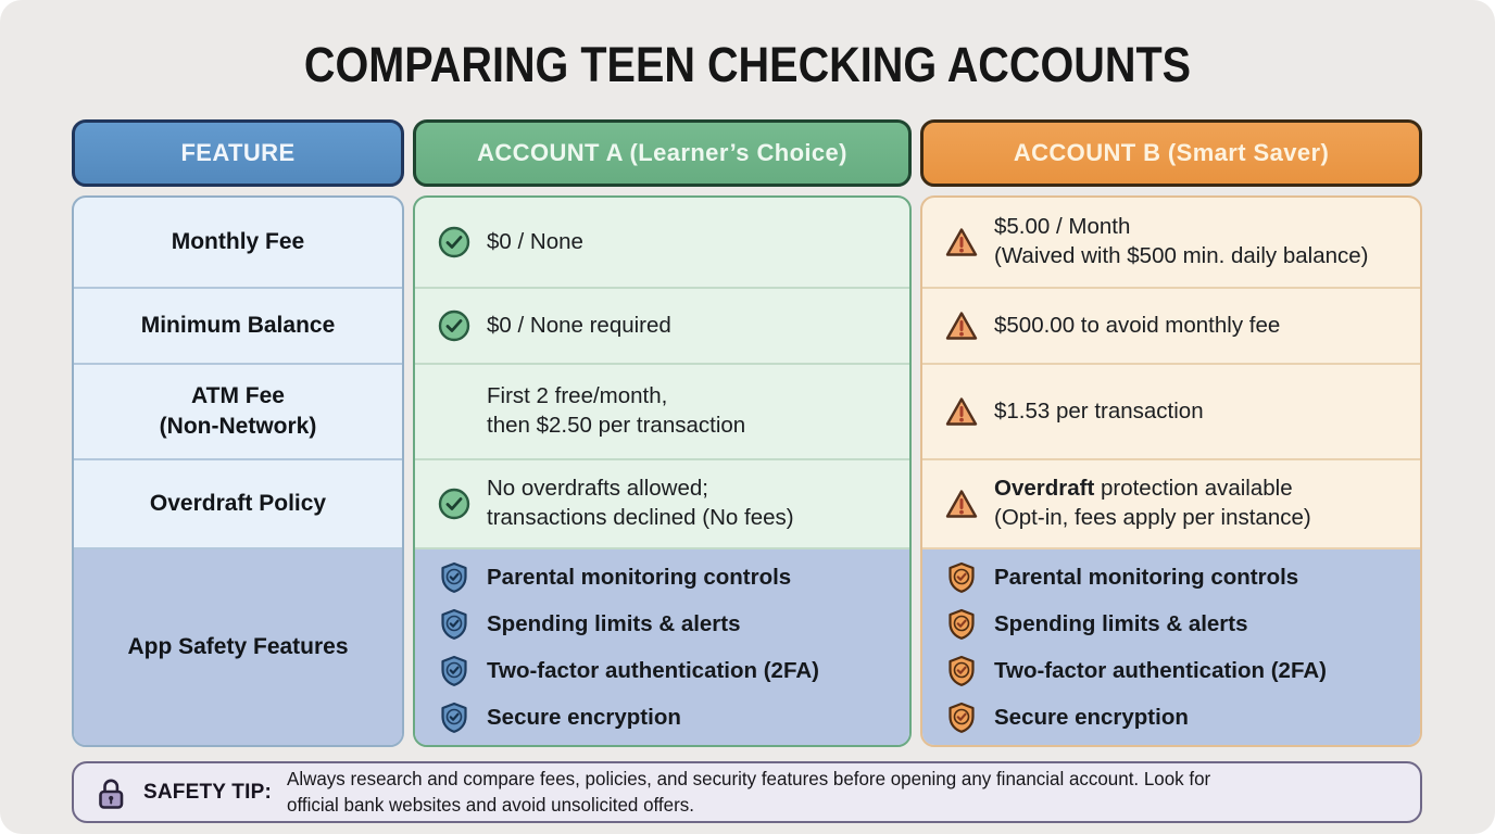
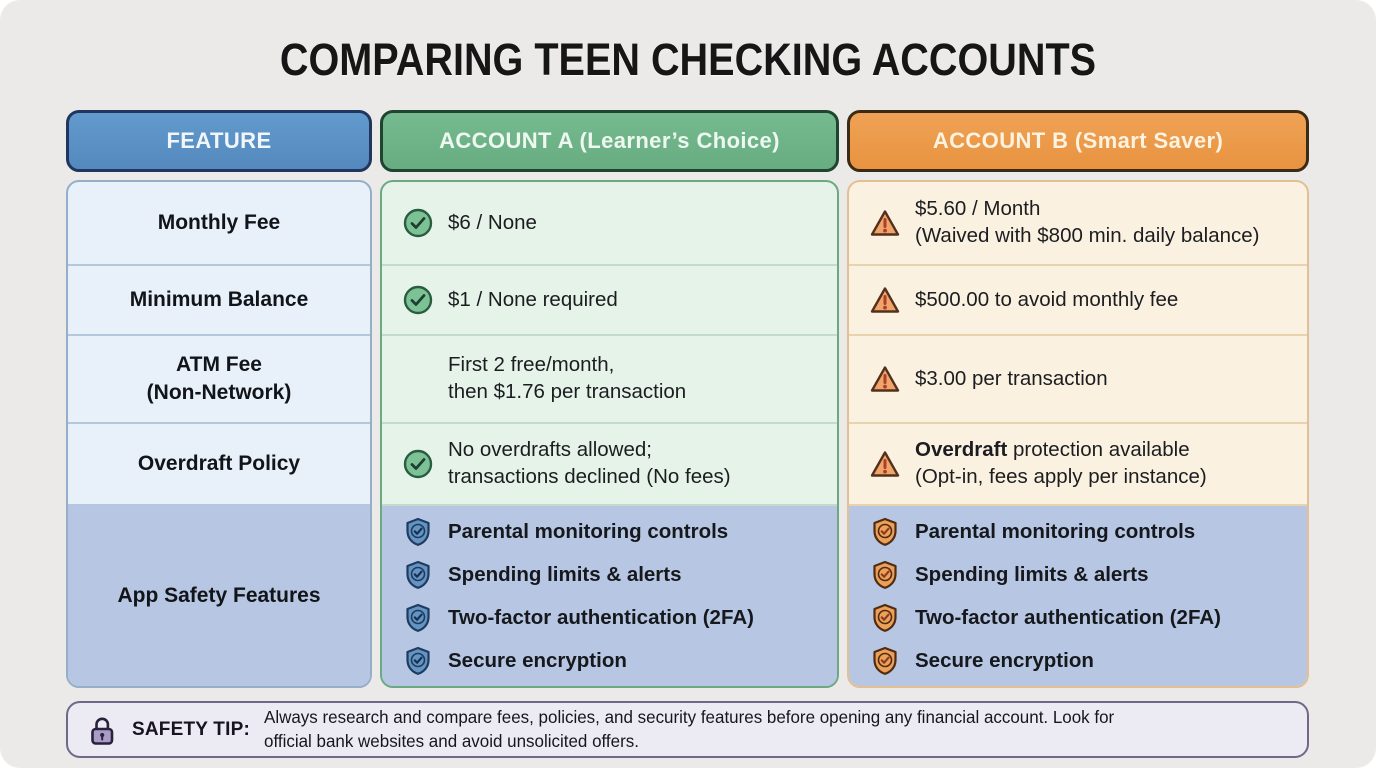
  COMPARING TEEN CHECKING ACCOUNTS
  FEATURE
  Monthly Fee
  Minimum Balance
  ATM Fee
  (Non-Network)
  Overdraft Policy
  App Safety Features
  ACCOUNT A (Learner’s Choice)
- $0 / None
+ $6 / None
- $0 / None required
+ $1 / None required
  First 2 free/month,
- then $2.50 per transaction
+ then $1.76 per transaction
  No overdrafts allowed;
  transactions declined (No fees)
  Parental monitoring controls
  Spending limits & alerts
  Two-factor authentication (2FA)
  Secure encryption
  ACCOUNT B (Smart Saver)
- $5.00 / Month
+ $5.60 / Month
- (Waived with $500 min. daily balance)
+ (Waived with $800 min. daily balance)
  $500.00 to avoid monthly fee
- $1.53 per transaction
+ $3.00 per transaction
  Overdraft protection available
  (Opt-in, fees apply per instance)
  Parental monitoring controls
  Spending limits & alerts
  Two-factor authentication (2FA)
  Secure encryption
  SAFETY TIP:
  Always research and compare fees, policies, and security features before opening any financial account. Look for
  official bank websites and avoid unsolicited offers.
